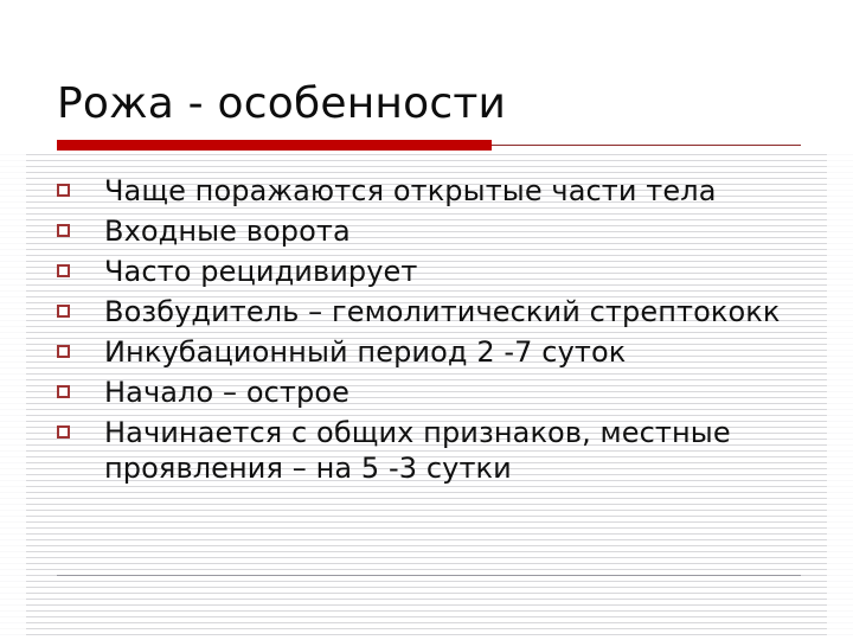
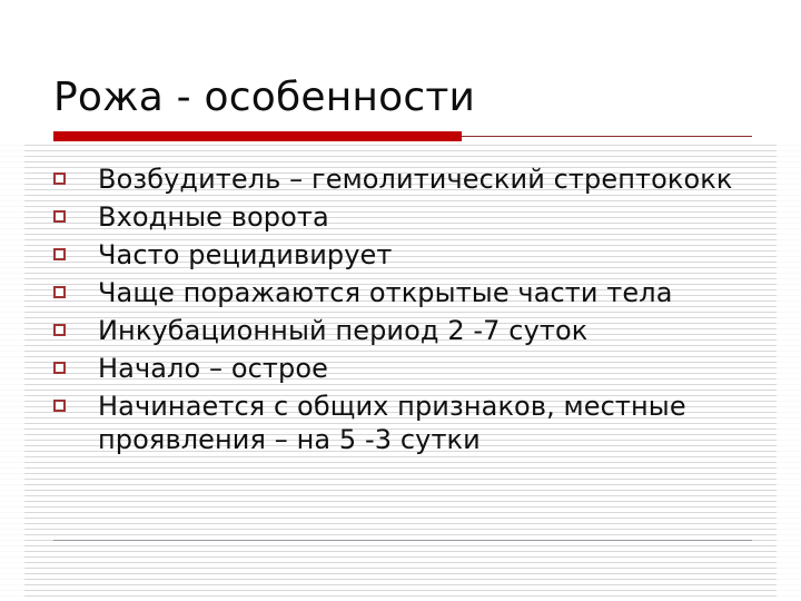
  Рожа - особенности
- Чаще поражаются открытые части тела
+ Возбудитель – гемолитический стрептококк
  Входные ворота
  Часто рецидивирует
- Возбудитель – гемолитический стрептококк
+ Чаще поражаются открытые части тела
  Инкубационный период 2 -7 суток
  Начало – острое
  Начинается с общих признаков, местные проявления – на 5 -3 сутки
